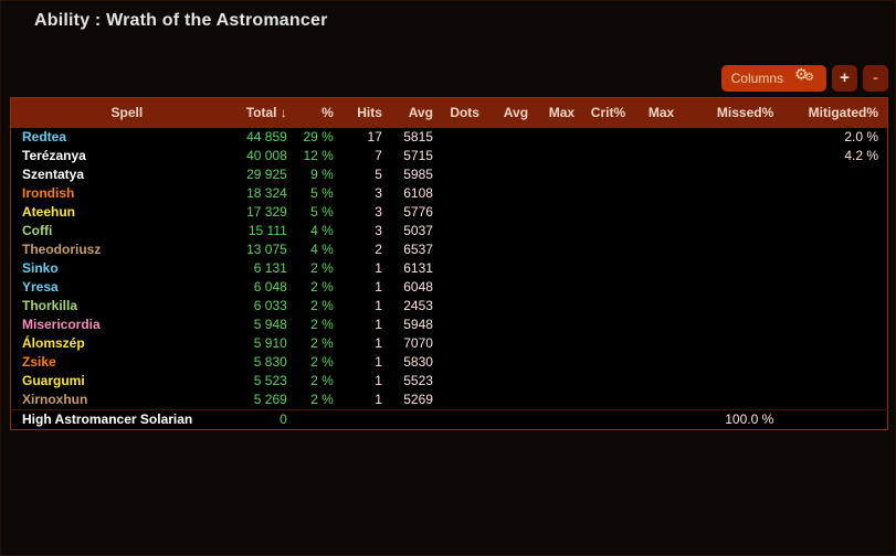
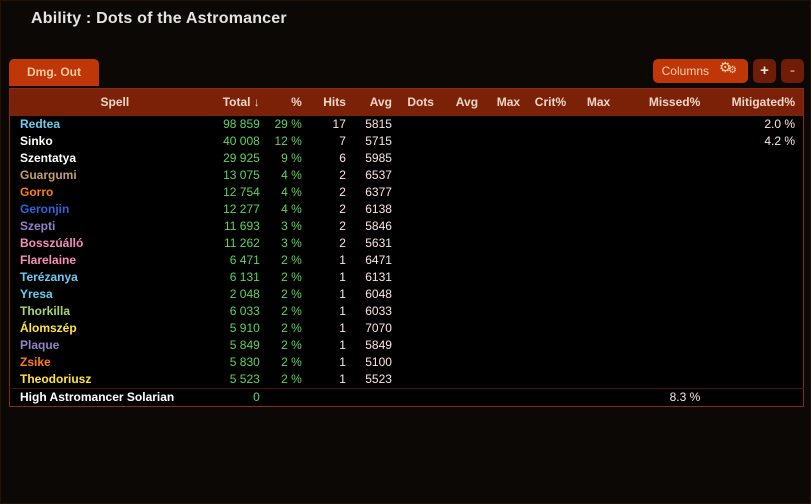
- Ability : Wrath of the Astromancer
+ Ability : Dots of the Astromancer
+ Dmg. Out
  Columns
  ⚙
  ⚙
  +
  -
  Spell	Total ↓	%	Hits	Avg	Dots	Avg	Max	Crit%	Max	Missed%	Mitigated%
- Redtea	44 859	29 %	17	5815							2.0 %
+ Redtea	98 859	29 %	17	5815							2.0 %
- Terézanya	40 008	12 %	7	5715							4.2 %
+ Sinko	40 008	12 %	7	5715							4.2 %
- Szentatya	29 925	9 %	5	5985
+ Szentatya	29 925	9 %	6	5985
- Irondish	18 324	5 %	3	6108
- Ateehun	17 329	5 %	3	5776
- Coffi	15 111	4 %	3	5037
- Theodoriusz	13 075	4 %	2	6537
+ Guargumi	13 075	4 %	2	6537
+ Gorro	12 754	4 %	2	6377
+ Geronjin	12 277	4 %	2	6138
+ Szepti	11 693	3 %	2	5846
+ Bosszúálló	11 262	3 %	2	5631
+ Flarelaine	6 471	2 %	1	6471
- Sinko	6 131	2 %	1	6131
+ Terézanya	6 131	2 %	1	6131
- Yresa	6 048	2 %	1	6048
+ Yresa	2 048	2 %	1	6048
- Thorkilla	6 033	2 %	1	2453
+ Thorkilla	6 033	2 %	1	6033
- Misericordia	5 948	2 %	1	5948
  Álomszép	5 910	2 %	1	7070
+ Plaque	5 849	2 %	1	5849
- Zsike	5 830	2 %	1	5830
+ Zsike	5 830	2 %	1	5100
- Guargumi	5 523	2 %	1	5523
+ Theodoriusz	5 523	2 %	1	5523
- Xirnoxhun	5 269	2 %	1	5269
- High Astromancer Solarian	0									100.0 %
+ High Astromancer Solarian	0									8.3 %
